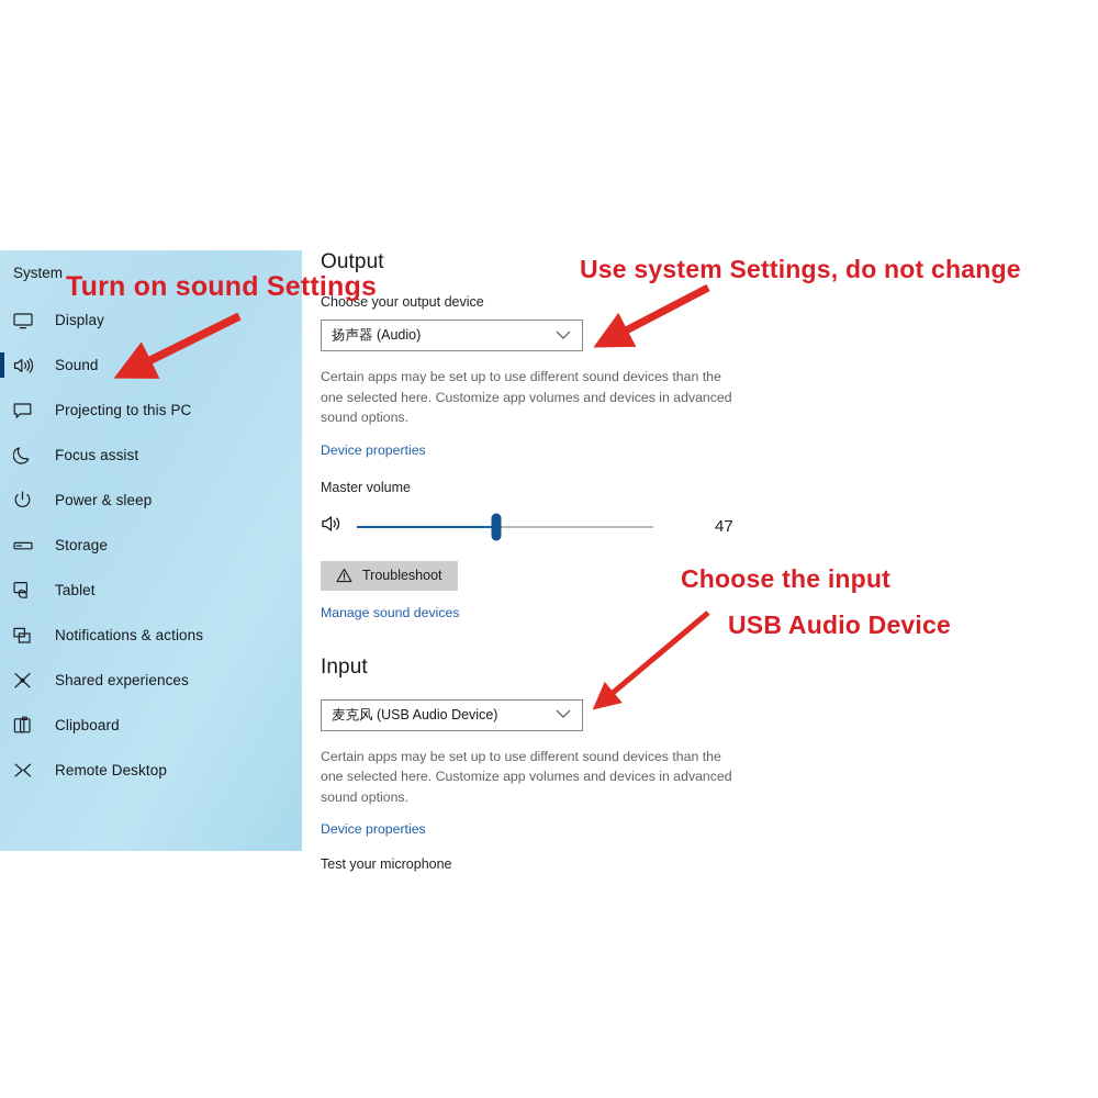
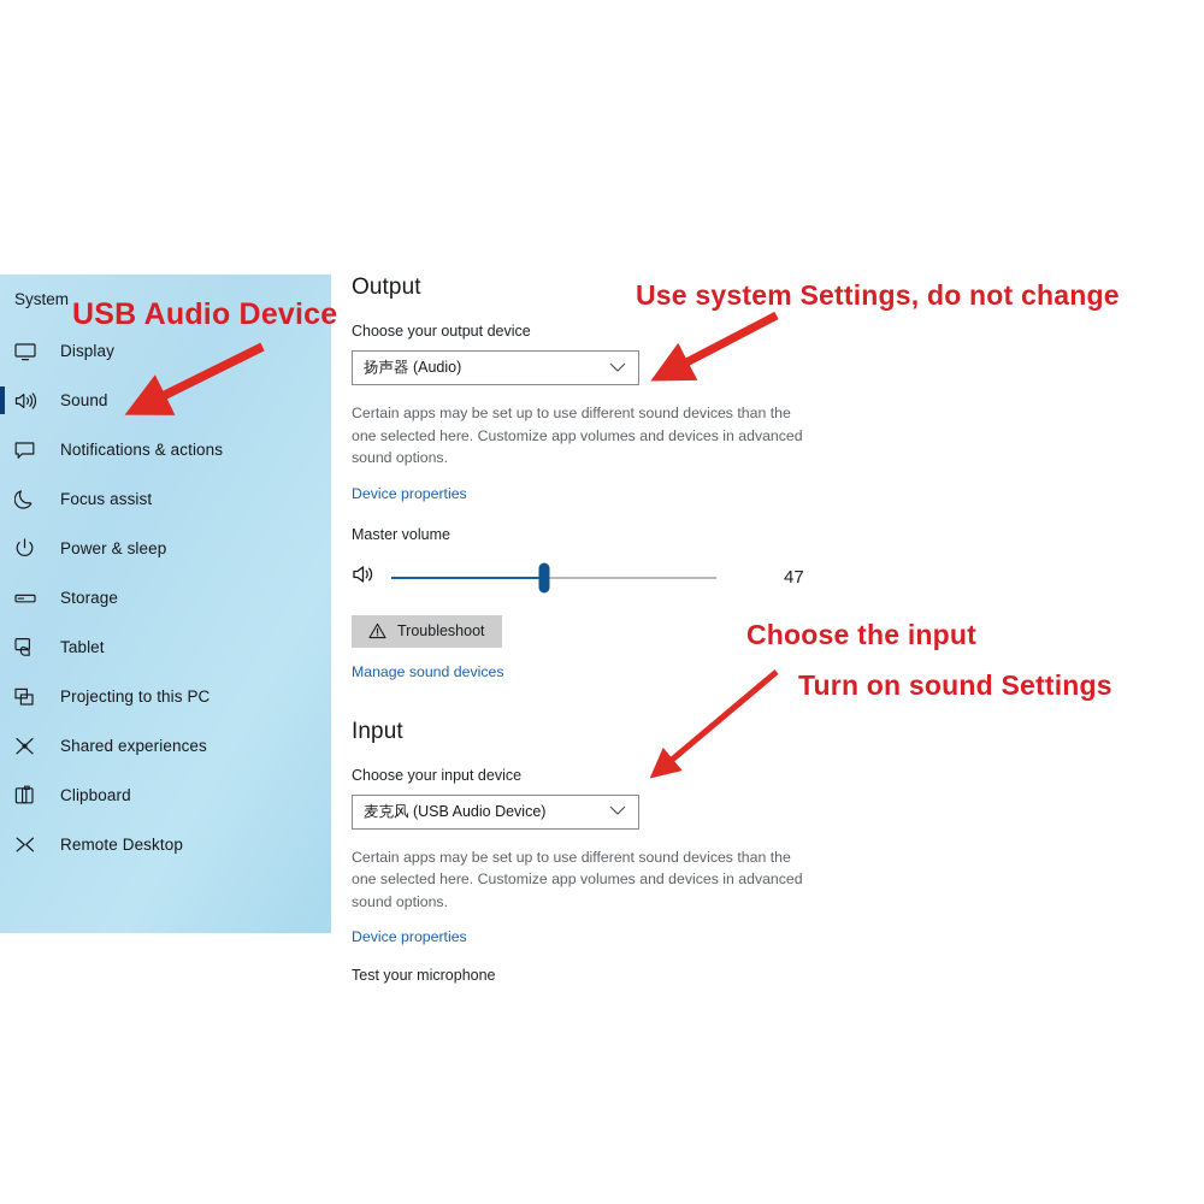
  System
  Display
  Sound
- Projecting to this PC
+ Notifications & actions
  Focus assist
  Power & sleep
  Storage
  Tablet
- Notifications & actions
+ Projecting to this PC
  Shared experiences
  Clipboard
  Remote Desktop
  Output
  Choose your output device
  扬声器 (Audio)
  Certain apps may be set up to use different sound devices than the one selected here. Customize app volumes and devices in advanced sound options.
  Device properties
  Master volume
  47
  Troubleshoot
  Manage sound devices
  Input
+ Choose your input device
  麦克风 (USB Audio Device)
  Certain apps may be set up to use different sound devices than the one selected here. Customize app volumes and devices in advanced sound options.
  Device properties
  Test your microphone
- Turn on sound Settings
+ USB Audio Device
  Use system Settings, do not change
  Choose the input
- USB Audio Device
+ Turn on sound Settings
